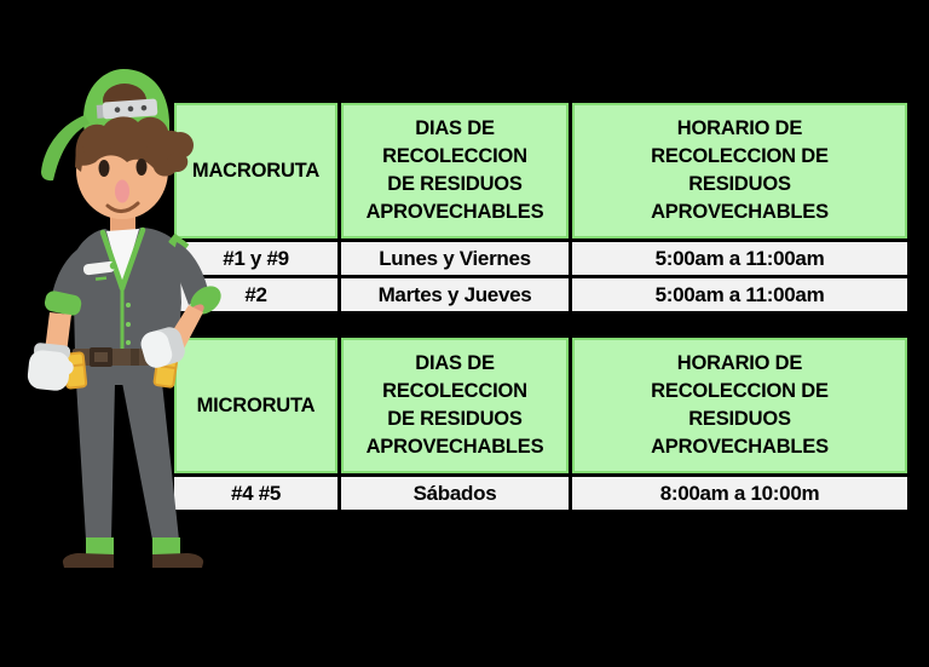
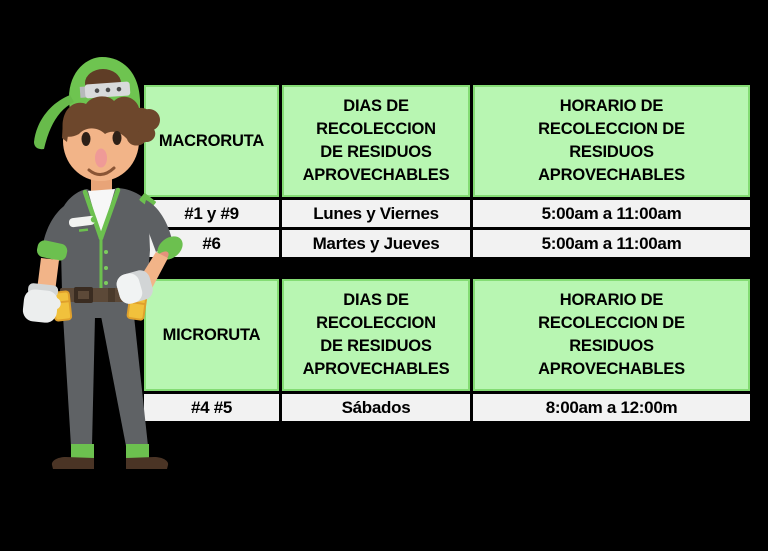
  MACRORUTA	DIAS DE RECOLECCION DE RESIDUOS APROVECHABLES	HORARIO DE RECOLECCION DE RESIDUOS APROVECHABLES
  #1 y #9	Lunes y Viernes	5:00am a 11:00am
- #2	Martes y Jueves	5:00am a 11:00am
+ #6	Martes y Jueves	5:00am a 11:00am
  MICRORUTA	DIAS DE RECOLECCION DE RESIDUOS APROVECHABLES	HORARIO DE RECOLECCION DE RESIDUOS APROVECHABLES
- #4 #5	Sábados	8:00am a 10:00m
+ #4 #5	Sábados	8:00am a 12:00m
